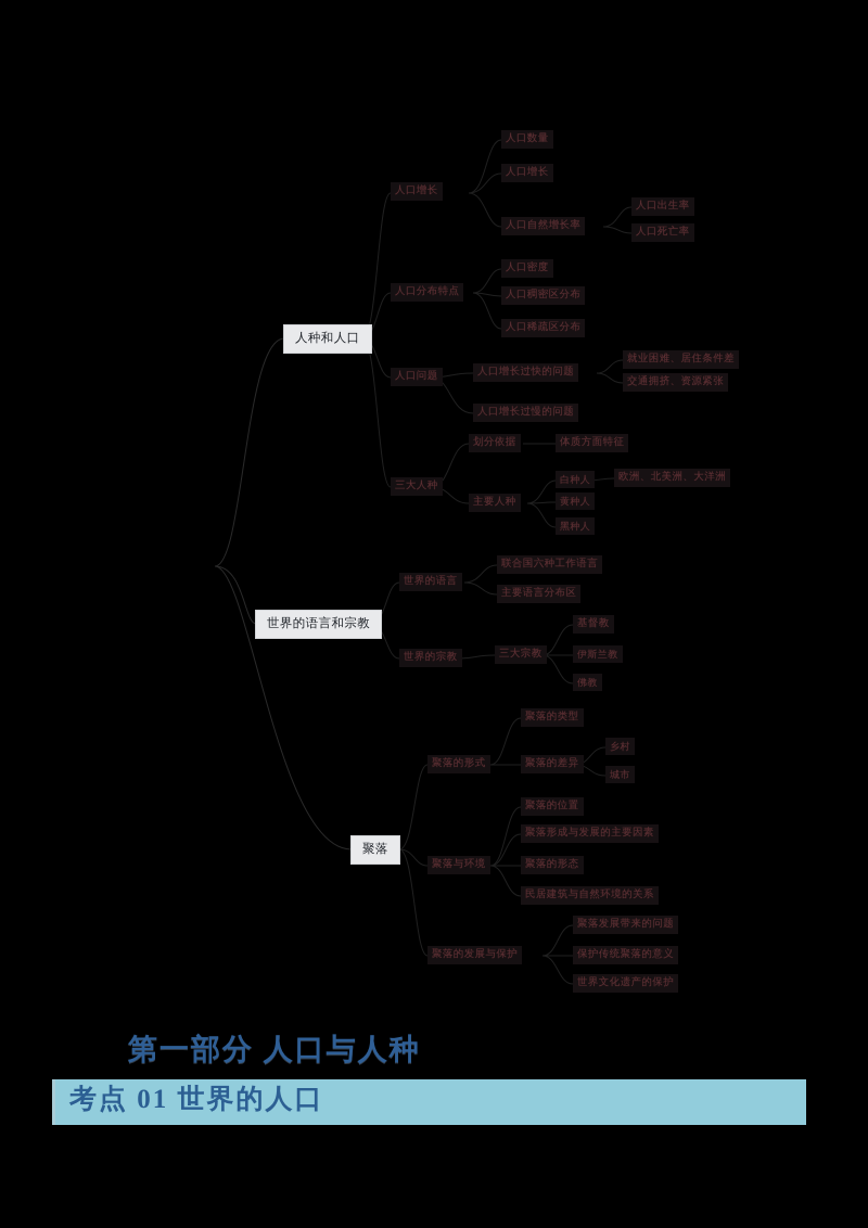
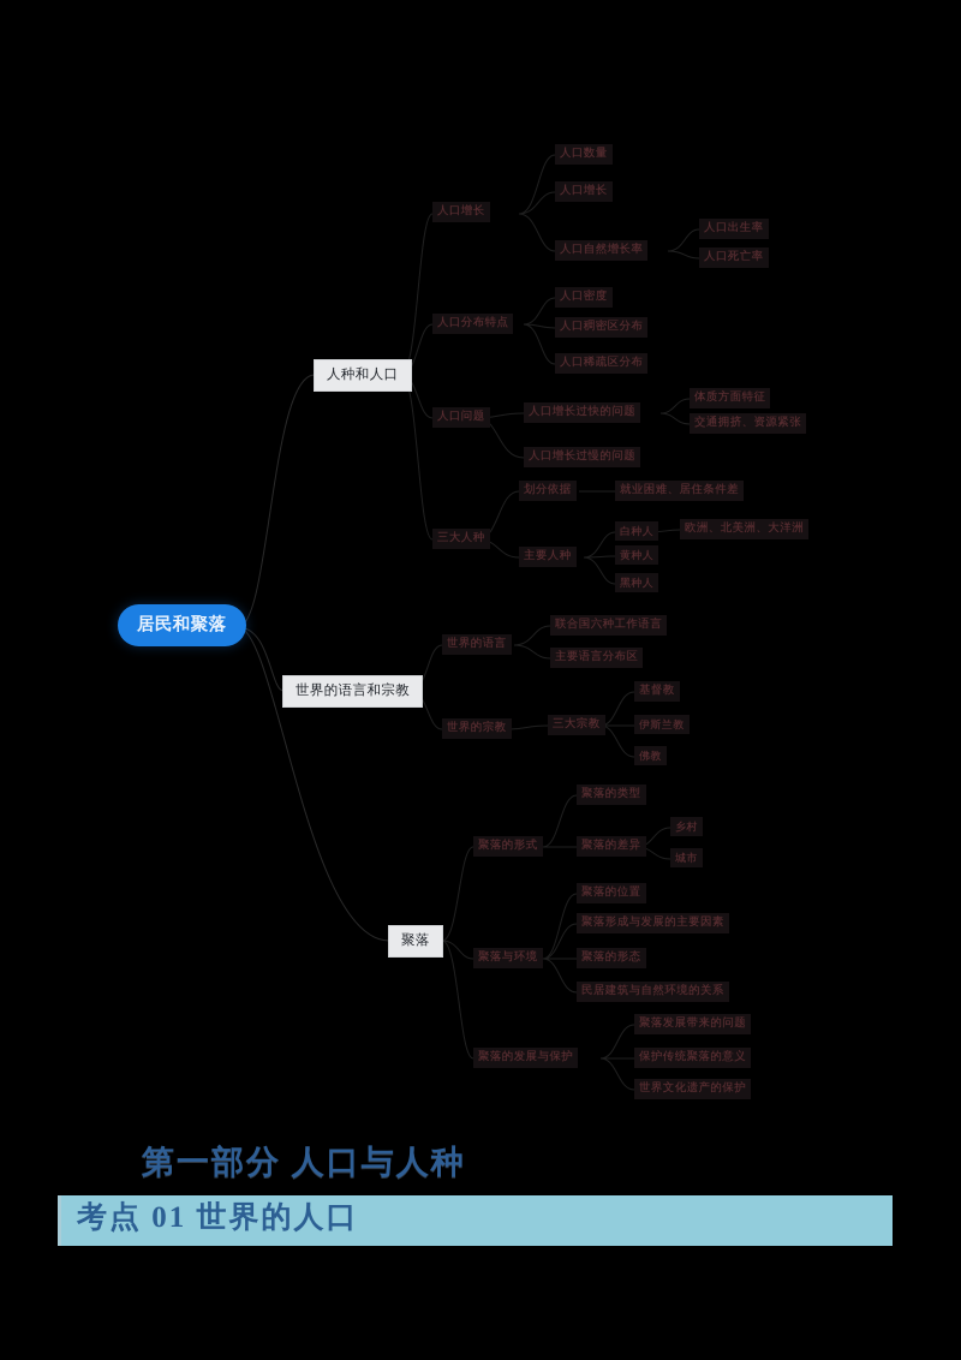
+ 居民和聚落
  人种和人口
  世界的语言和宗教
  聚落
  人口增长
  人口数量
  人口增长
  人口自然增长率
  人口出生率
  人口死亡率
  人口分布特点
  人口密度
  人口稠密区分布
  人口稀疏区分布
  人口问题
  人口增长过快的问题
- 就业困难、居住条件差
+ 体质方面特征
  交通拥挤、资源紧张
  人口增长过慢的问题
  三大人种
  划分依据
- 体质方面特征
+ 就业困难、居住条件差
  主要人种
  白种人
  欧洲、北美洲、大洋洲
  黄种人
  黑种人
  世界的语言
  联合国六种工作语言
  主要语言分布区
  世界的宗教
  三大宗教
  基督教
  伊斯兰教
  佛教
  聚落的形式
  聚落的类型
  聚落的差异
  乡村
  城市
  聚落与环境
  聚落的位置
  聚落形成与发展的主要因素
  聚落的形态
  民居建筑与自然环境的关系
  聚落的发展与保护
  聚落发展带来的问题
  保护传统聚落的意义
  世界文化遗产的保护
  第一部分 人口与人种
  考点 01 世界的人口
